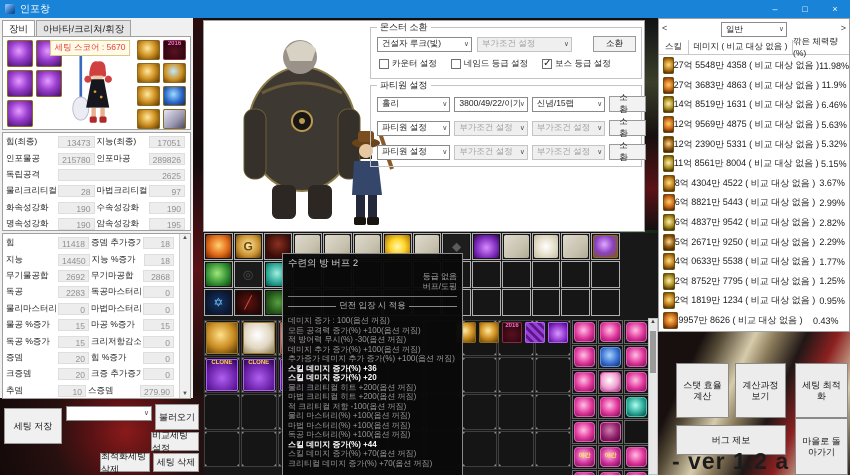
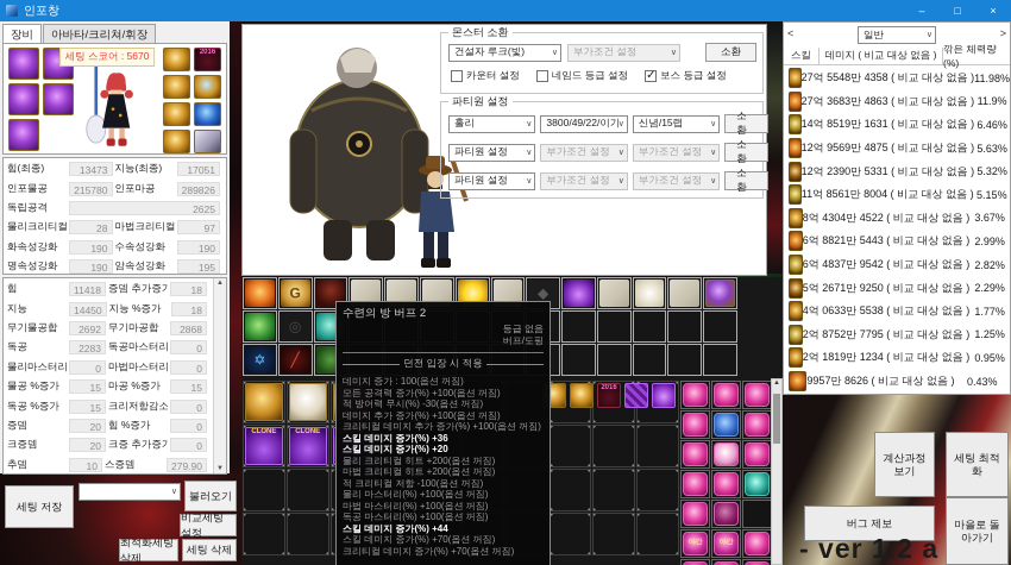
  인포창
  –
  □
  ×
  장비
  아바타/크리쳐/휘장
  세팅 스코어 : 5670
  힘(최종)
  13473
  지능(최종)
  17051
  인포물공
  215780
  인포마공
  289826
  독립공격
  2625
  물리크리티컬
  28
  마법크리티컬
  97
  화속성강화
  190
  수속성강화
  190
  명속성강화
  190
  암속성강화
  195
  힘
  11418
  증뎀 추가증가
  18
  지능
  14450
  지능 %증가
  18
  무기물공합
  2692
  무기마공합
  2868
  독공
  2283
  독공마스터리
  0
  물리마스터리
  0
  마법마스터리
  0
  물공 %증가
  15
  마공 %증가
  15
  독공 %증가
  15
  크리저항감소
  0
  증뎀
  20
  힘 %증가
  0
  크증뎀
  20
  크증 추가증가
  0
  추뎀
  10
  스증뎀
  279.90
  세팅 저장
  불러오기
  비교세팅 설정
  최적화세팅 삭제
  세팅 삭제
  몬스터 소환
  건설자 루크(빛)
  부가조건 설정
  소환
  카운터 설정
  네임드 등급 설정
  보스 등급 설정
  파티원 설정
  홀리
  3800/49/22/이기
  신념/15랩
  소환
  파티원 설정
  부가조건 설정
  부가조건 설정
  소환
  파티원 설정
  부가조건 설정
  부가조건 설정
  소환
  G
  ◆
  ◎
  ✡
  ╱
  수련의 방 버프 2
  등급 없음
  버프/도핑
  던전 입장 시 적용
  데미지 증가 : 100(옵션 꺼짐)
  모든 공격력 증가(%) +100(옵션 꺼짐)
  적 방어력 무시(%) -30(옵션 꺼짐)
  데미지 추가 증가(%) +100(옵션 꺼짐)
- 추가증가 데미지 추가 증가(%) +100(옵션 꺼짐)
+ 크리티컬 데미지 추가 증가(%) +100(옵션 꺼짐)
  스킬 데미지 증가(%) +36
  스킬 데미지 증가(%) +20
  물리 크리티컬 히트 +200(옵션 꺼짐)
  마법 크리티컬 히트 +200(옵션 꺼짐)
  적 크리티컬 저항 -100(옵션 꺼짐)
  물리 마스터리(%) +100(옵션 꺼짐)
  마법 마스터리(%) +100(옵션 꺼짐)
  독공 마스터리(%) +100(옵션 꺼짐)
  스킬 데미지 증가(%) +44
  스킬 데미지 증가(%) +70(옵션 꺼짐)
  크리티컬 데미지 증가(%) +70(옵션 꺼짐)
  <
  일반
  >
  스킬
  데미지 ( 비교 대상 없음 )
  깎은 체력량(%)
  27억 5548만 4358 ( 비교 대상 없음 )
  11.98%
  27억 3683만 4863 ( 비교 대상 없음 )
  11.9%
  14억 8519만 1631 ( 비교 대상 없음 )
  6.46%
  12억 9569만 4875 ( 비교 대상 없음 )
  5.63%
  12억 2390만 5331 ( 비교 대상 없음 )
  5.32%
  11억 8561만 8004 ( 비교 대상 없음 )
  5.15%
  8억 4304만 4522 ( 비교 대상 없음 )
  3.67%
  6억 8821만 5443 ( 비교 대상 없음 )
  2.99%
  6억 4837만 9542 ( 비교 대상 없음 )
  2.82%
  5억 2671만 9250 ( 비교 대상 없음 )
  2.29%
  4억 0633만 5538 ( 비교 대상 없음 )
  1.77%
  2억 8752만 7795 ( 비교 대상 없음 )
  1.25%
  2억 1819만 1234 ( 비교 대상 없음 )
  0.95%
  9957만 8626 ( 비교 대상 없음 )
  0.43%
- 스탯 효율 계산
  계산과정 보기
  세팅 최적화
  버그 제보
  마을로 돌아가기
  - ver 1.2 a
